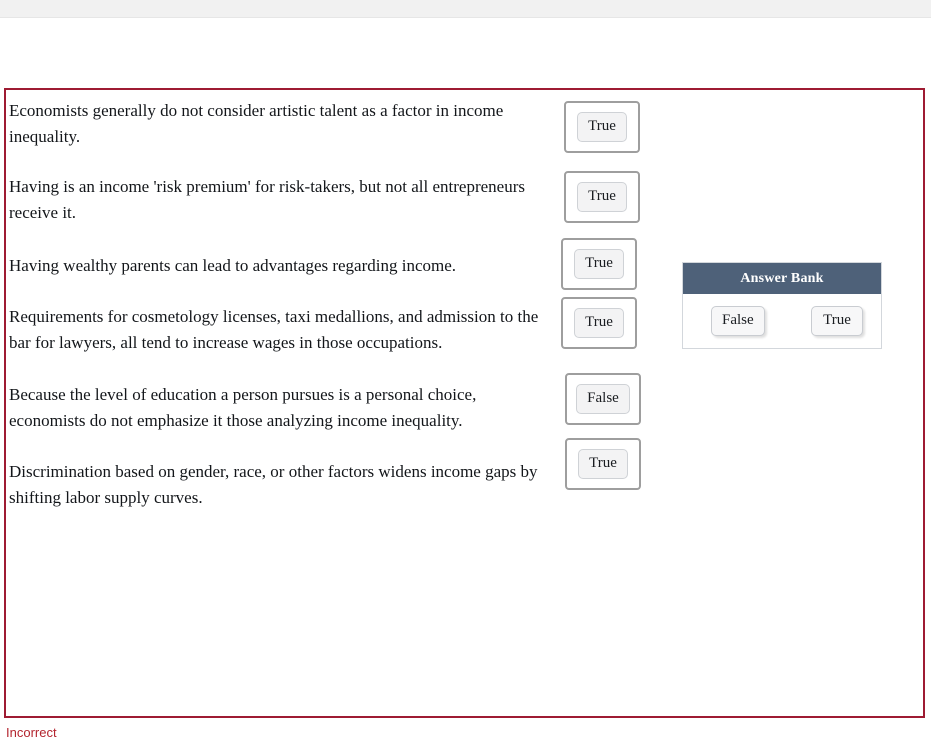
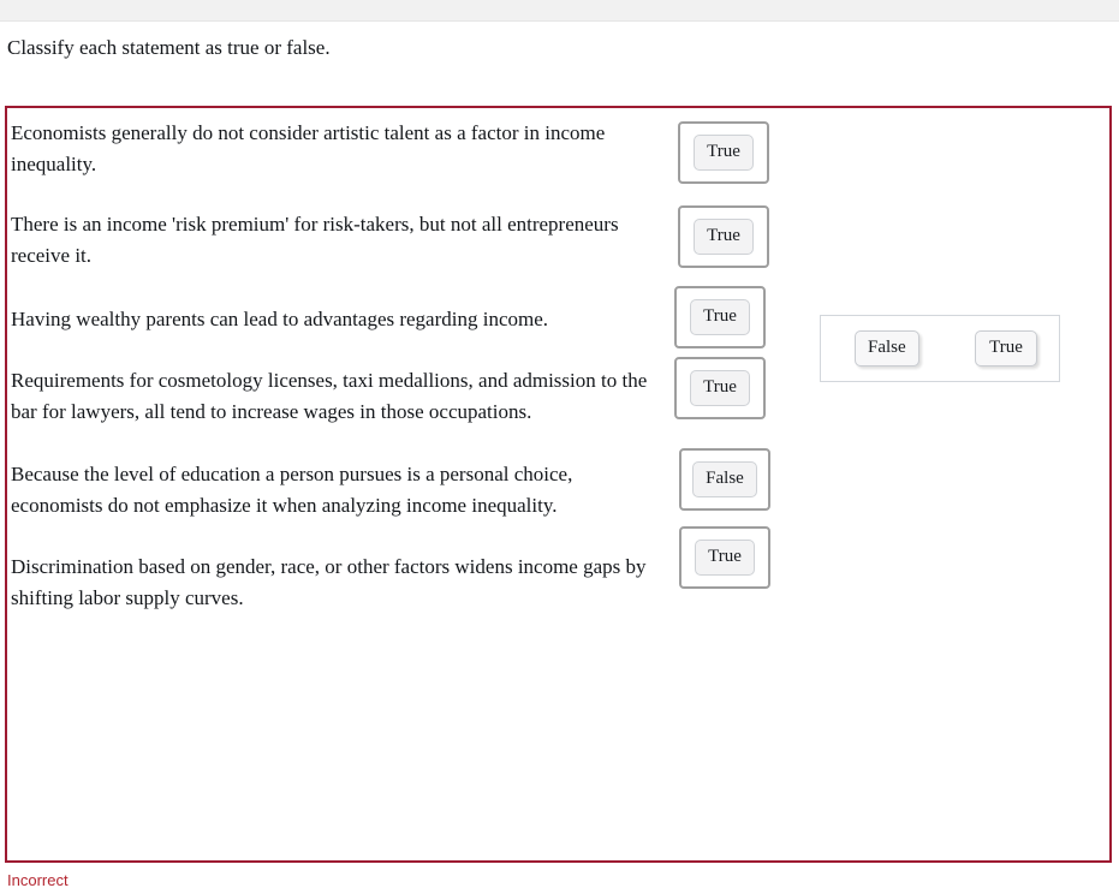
+ Classify each statement as true or false.
  Economists generally do not consider artistic talent as a factor in income inequality.
- Having is an income 'risk premium' for risk-takers, but not all entrepreneurs receive it.
+ There is an income 'risk premium' for risk-takers, but not all entrepreneurs receive it.
  Having wealthy parents can lead to advantages regarding income.
  Requirements for cosmetology licenses, taxi medallions, and admission to the bar for lawyers, all tend to increase wages in those occupations.
- Because the level of education a person pursues is a personal choice, economists do not emphasize it those analyzing income inequality.
+ Because the level of education a person pursues is a personal choice, economists do not emphasize it when analyzing income inequality.
  Discrimination based on gender, race, or other factors widens income gaps by shifting labor supply curves.
  True
  True
  True
  True
  False
  True
- Answer Bank
  False
  True
  Incorrect
